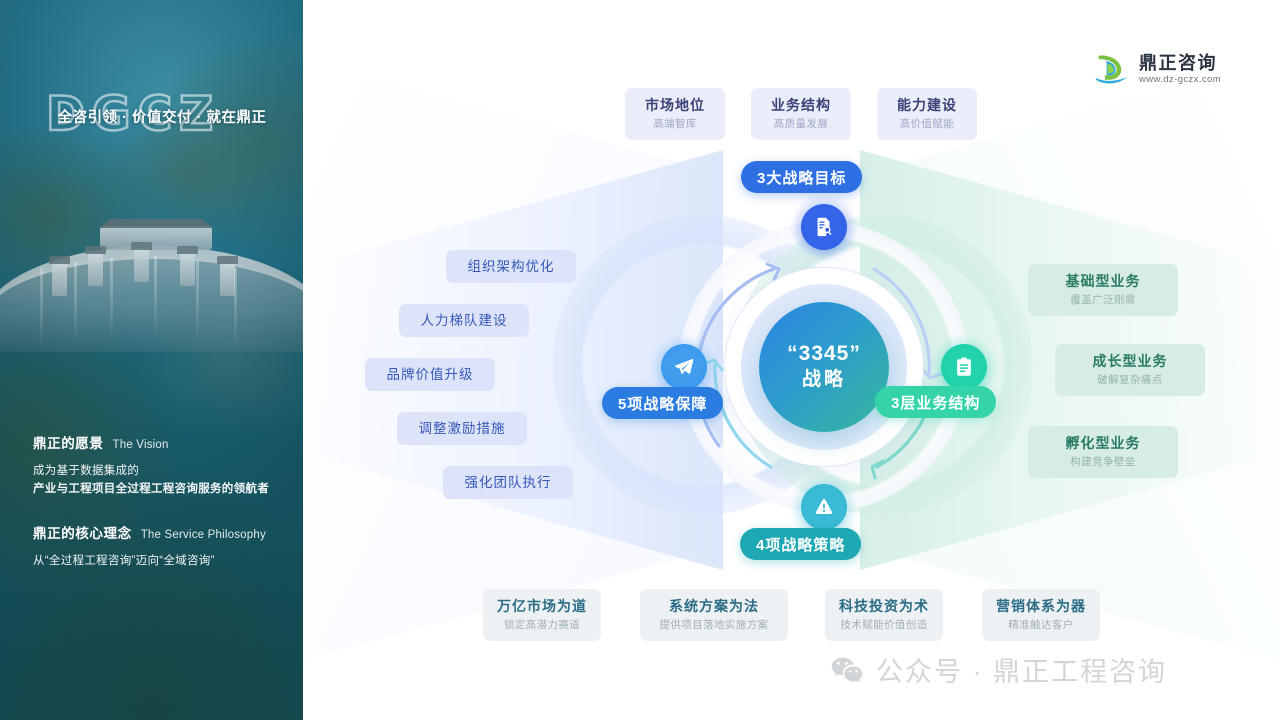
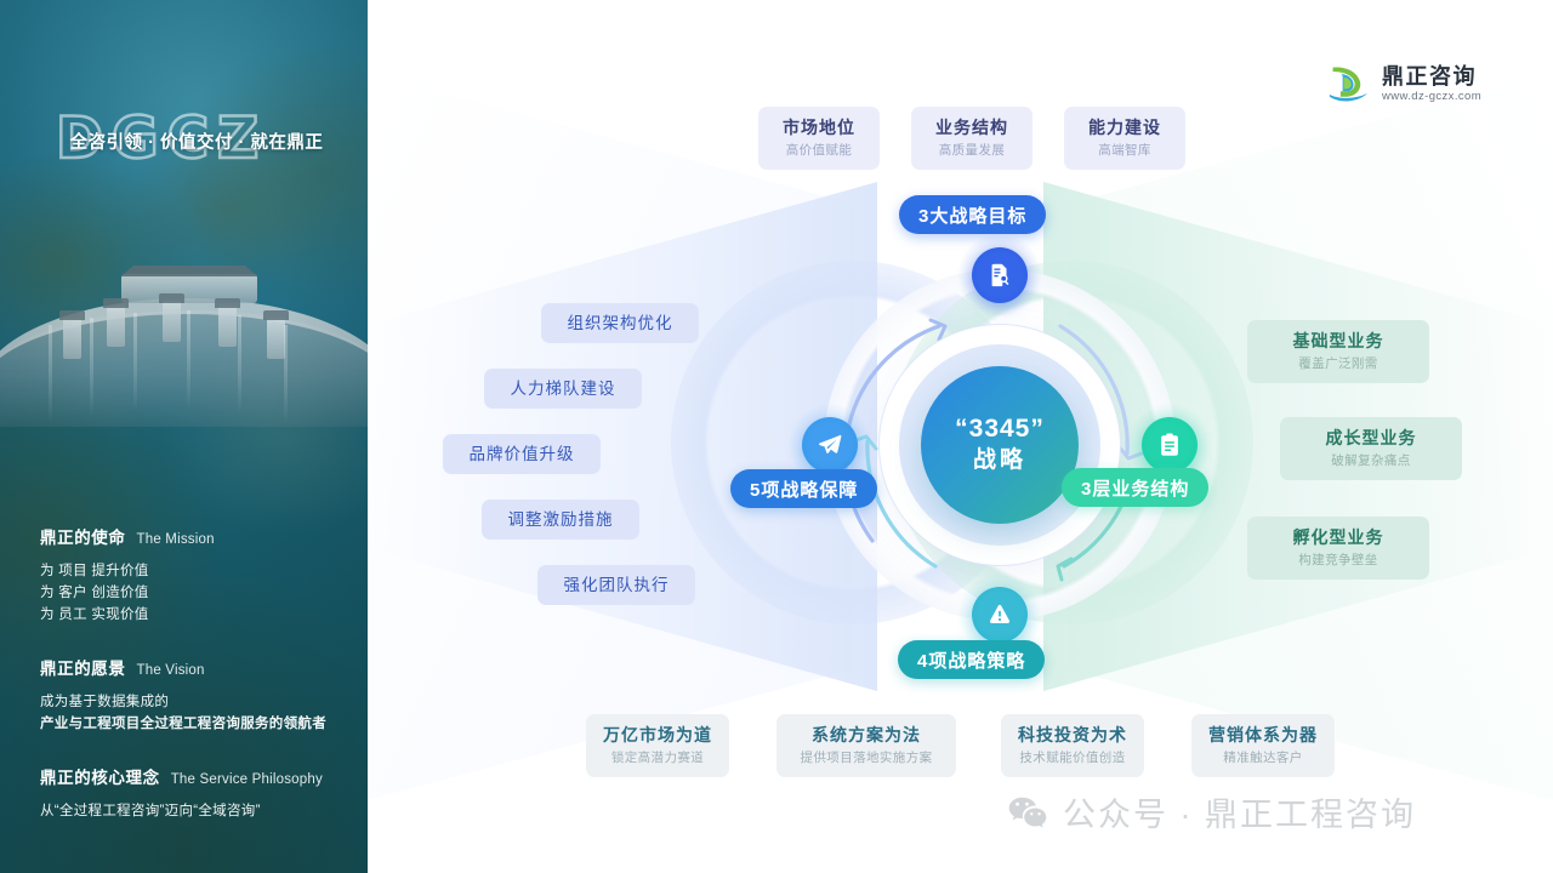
  DGCZ
  全咨引领 · 价值交付 · 就在鼎正
+ 鼎正的使命
+ The Mission
+ 为 项目 提升价值
+ 为 客户 创造价值
+ 为 员工 实现价值
  鼎正的愿景
  The Vision
  成为基于数据集成的
  产业与工程项目全过程工程咨询服务的领航者
  鼎正的核心理念
  The Service Philosophy
  从“全过程工程咨询”迈向“全域咨询”
  市场地位
- 高端智库
+ 高价值赋能
  业务结构
  高质量发展
  能力建设
- 高价值赋能
+ 高端智库
  组织架构优化
  人力梯队建设
  品牌价值升级
  调整激励措施
  强化团队执行
  基础型业务
  覆盖广泛刚需
  成长型业务
  破解复杂痛点
  孵化型业务
  构建竞争壁垒
  万亿市场为道
  锁定高潜力赛道
  系统方案为法
  提供项目落地实施方案
  科技投资为术
  技术赋能价值创造
  营销体系为器
  精准触达客户
  “3345”
  战略
  3大战略目标
  5项战略保障
  3层业务结构
  4项战略策略
  鼎正咨询
  www.dz-gczx.com
  公众号 · 鼎正工程咨询
